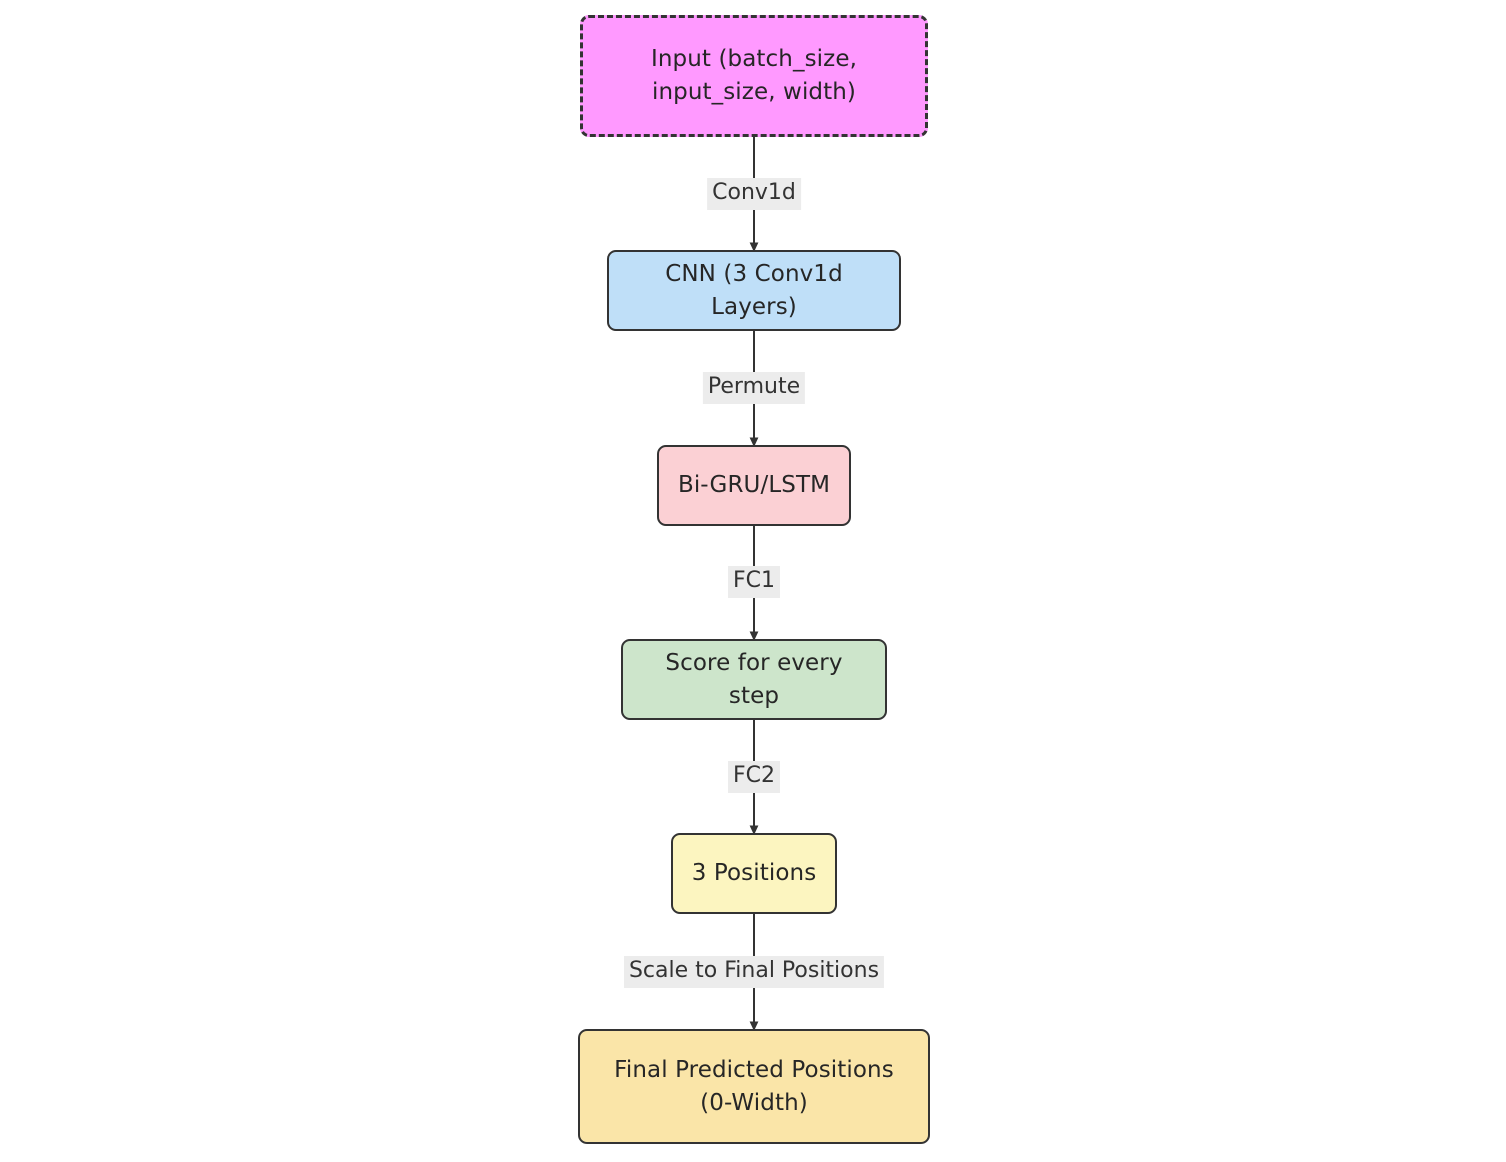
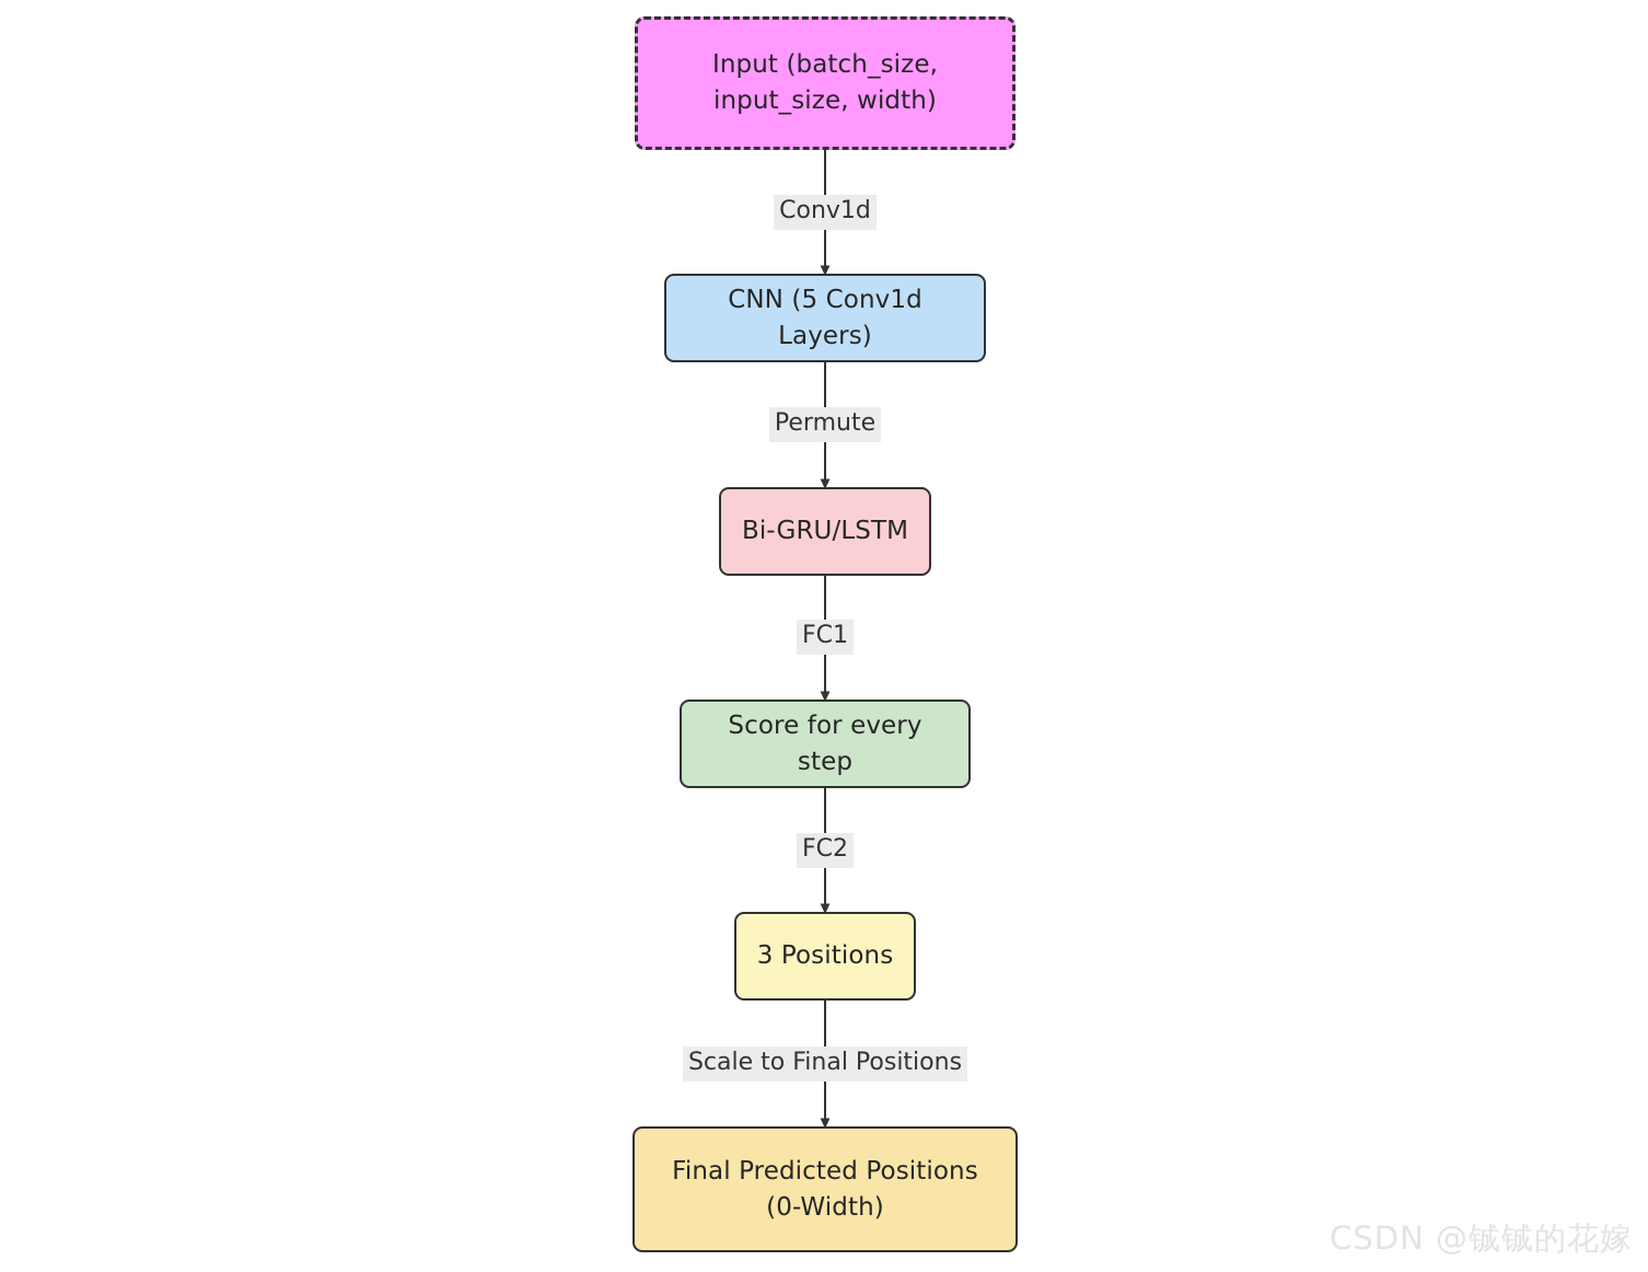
  Input (batch_size,
  input_size, width)
- CNN (3 Conv1d Layers)
+ CNN (5 Conv1d Layers)
  Bi-GRU/LSTM
  Score for every step
  3 Positions
  Final Predicted Positions
  (0-Width)
  Conv1d
  Permute
  FC1
  FC2
  Scale to Final Positions
+ CSDN @铖铖的花嫁
